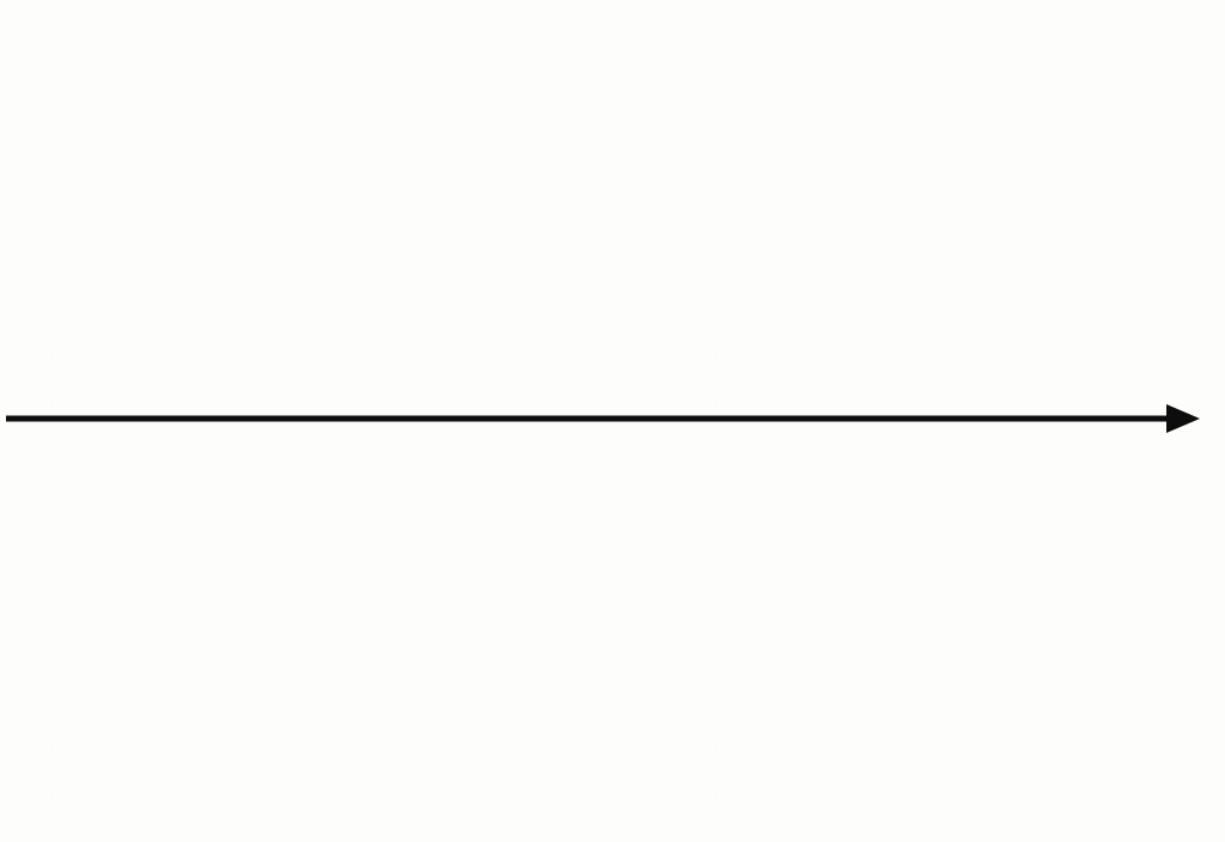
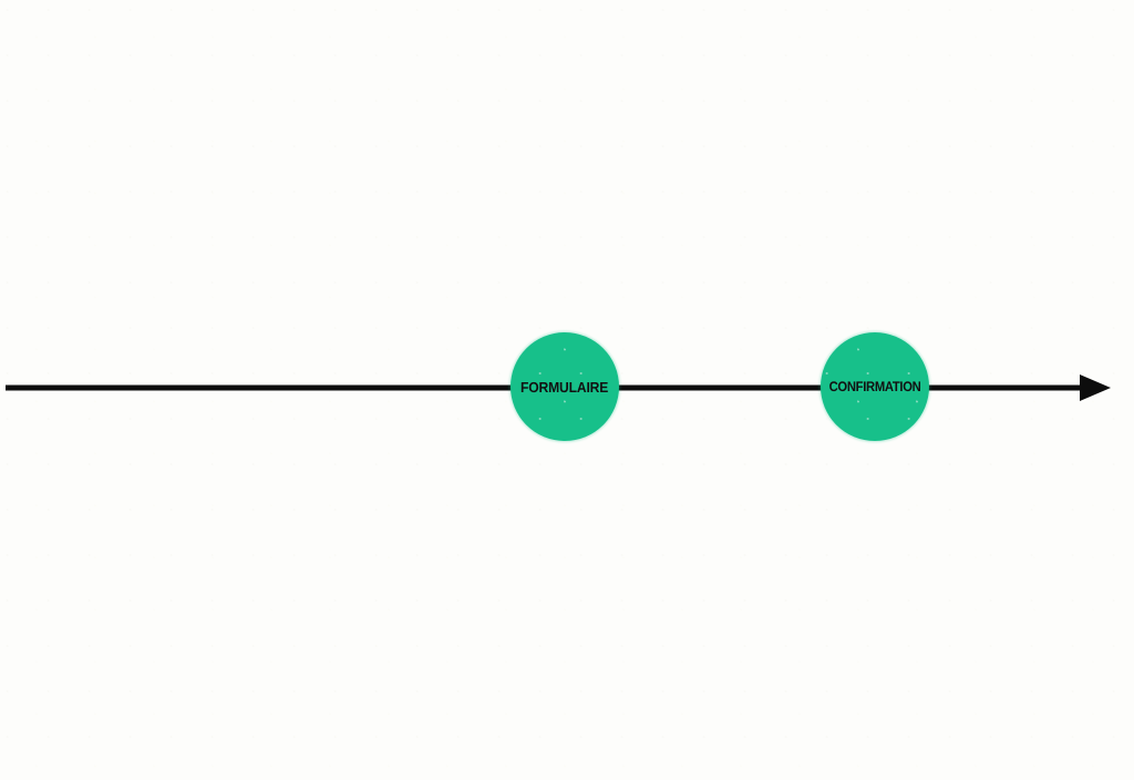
+ FORMULAIRE
+ CONFIRMATION
